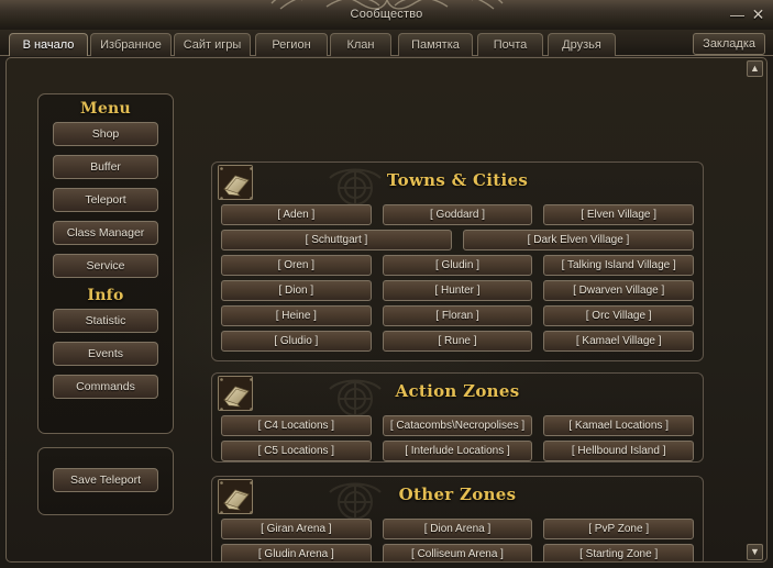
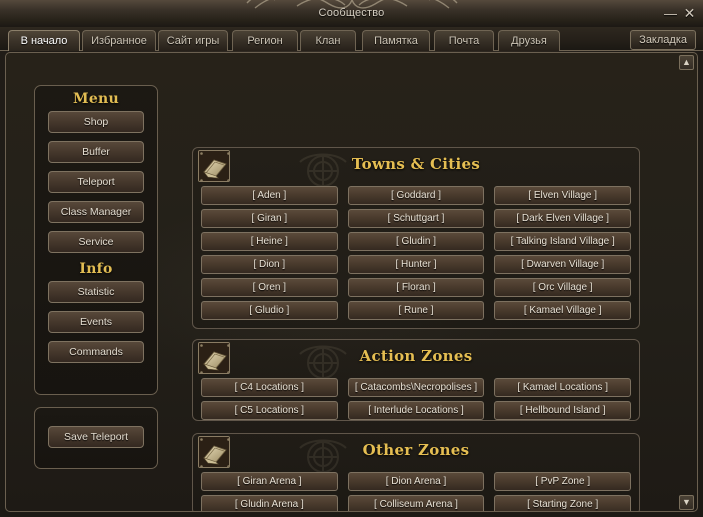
  Сообщество
  —
  ✕
  В начало
  Избранное
  Сайт игры
  Регион
  Клан
  Памятка
  Почта
  Друзья
  Закладка
  ▲
  ▼
  Menu
  Shop
  Buffer
  Teleport
  Class Manager
  Service
  Info
  Statistic
  Events
  Commands
  Save Teleport
  Towns & Cities
  [ Aden ]
  [ Goddard ]
  [ Elven Village ]
+ [ Giran ]
  [ Schuttgart ]
  [ Dark Elven Village ]
- [ Oren ]
+ [ Heine ]
  [ Gludin ]
  [ Talking Island Village ]
  [ Dion ]
  [ Hunter ]
  [ Dwarven Village ]
- [ Heine ]
+ [ Oren ]
  [ Floran ]
  [ Orc Village ]
  [ Gludio ]
  [ Rune ]
  [ Kamael Village ]
  Action Zones
  [ C4 Locations ]
  [ Catacombs\Necropolises ]
  [ Kamael Locations ]
  [ C5 Locations ]
  [ Interlude Locations ]
  [ Hellbound Island ]
  Other Zones
  [ Giran Arena ]
  [ Dion Arena ]
  [ PvP Zone ]
  [ Gludin Arena ]
  [ Colliseum Arena ]
  [ Starting Zone ]
